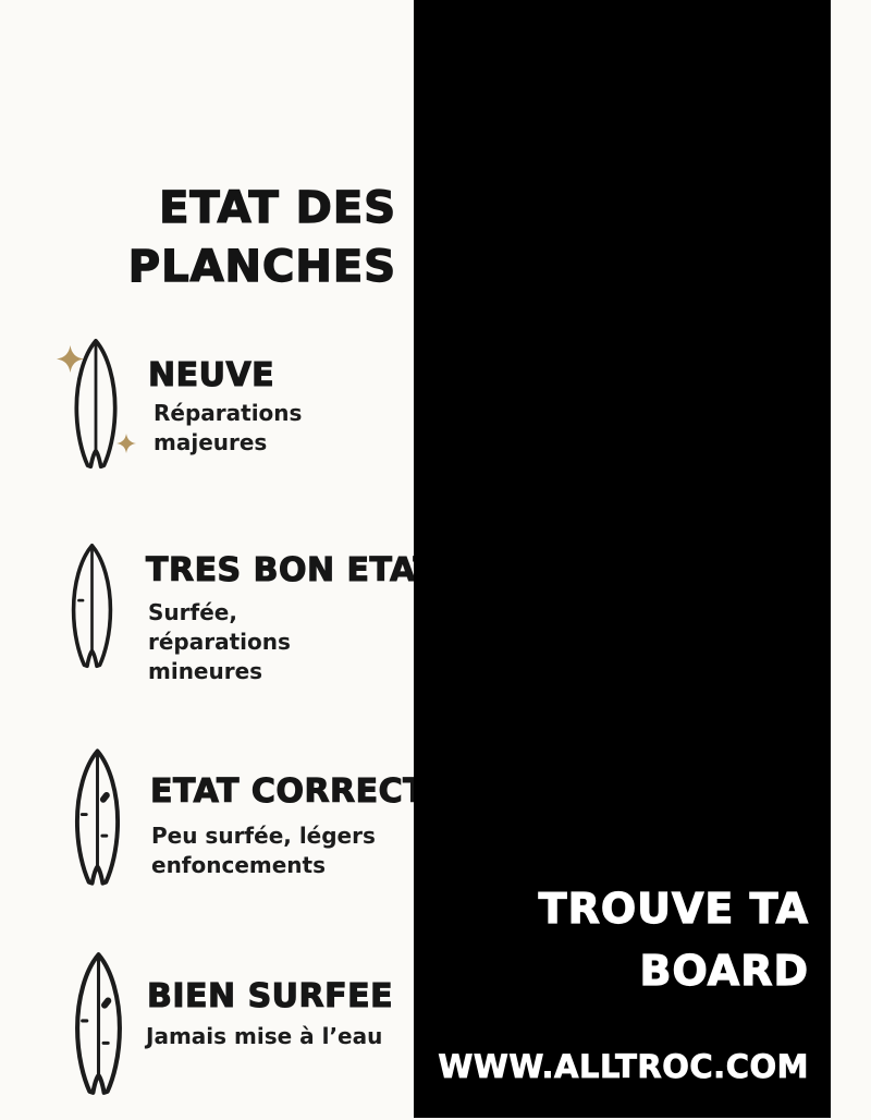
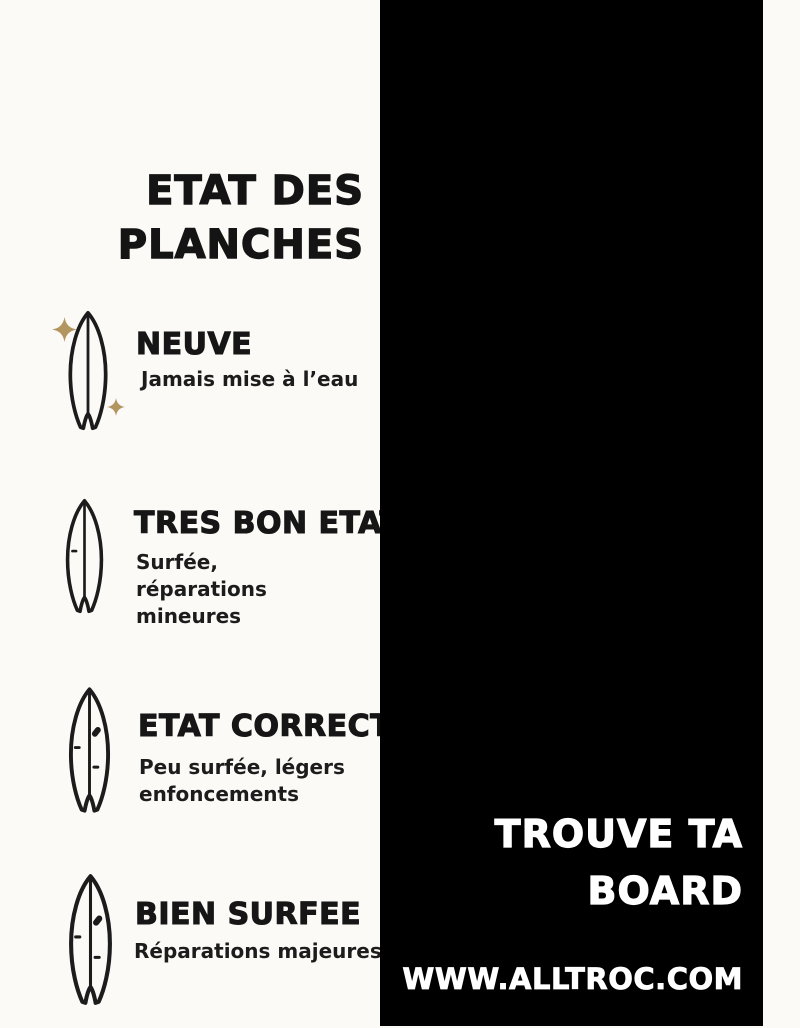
  ETAT DES
  PLANCHES
  NEUVE
- Réparations majeures
+ Jamais mise à l’eau
  TRES BON ETA
  Surfée, réparations mineures
  ETAT CORREC
  Peu surfée, légers enfoncements
  BIEN SURFEE
- Jamais mise à l’eau
+ Réparations majeures
  TROUVE TA
  BOARD
  WWW.ALLTROC.COM
